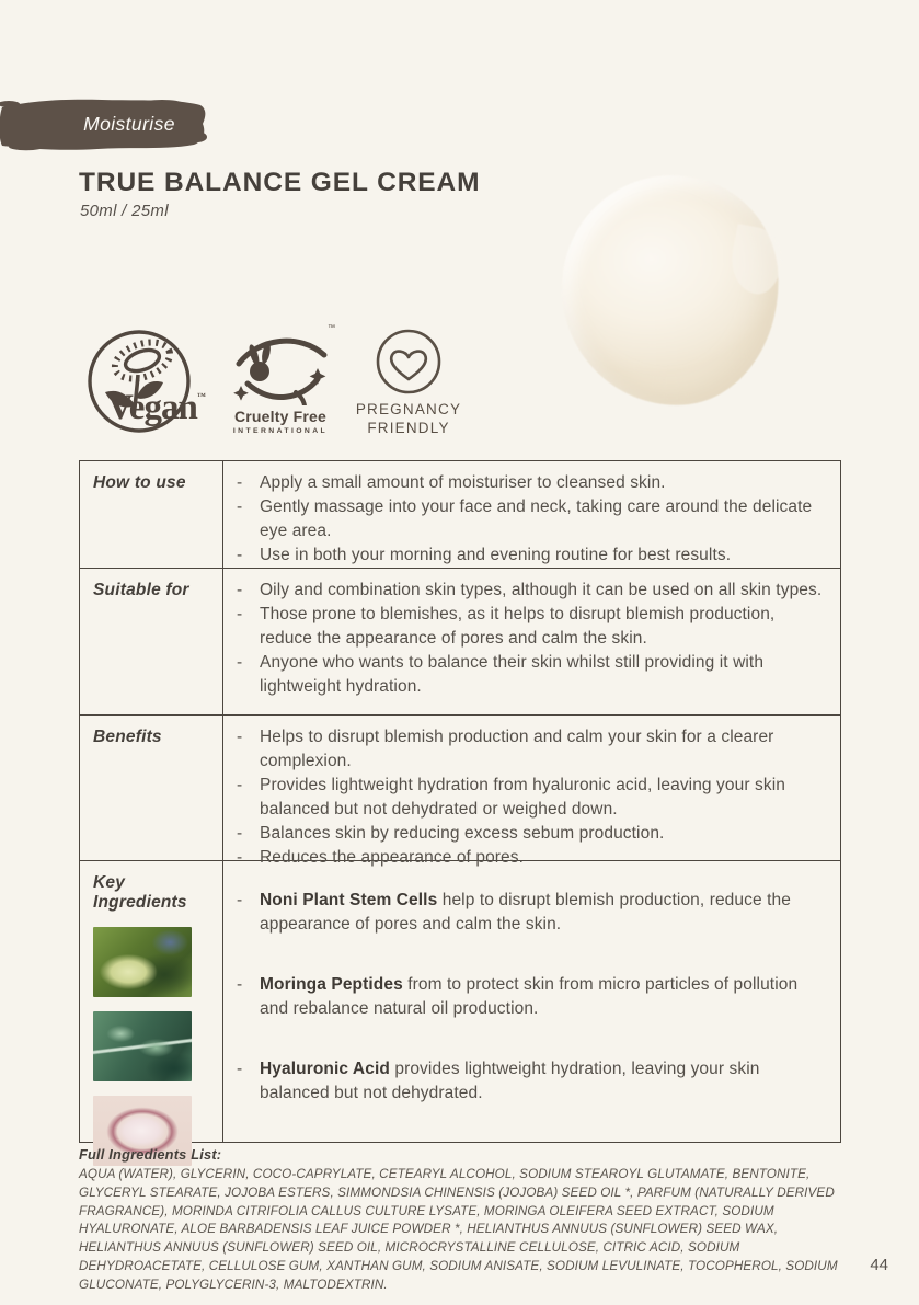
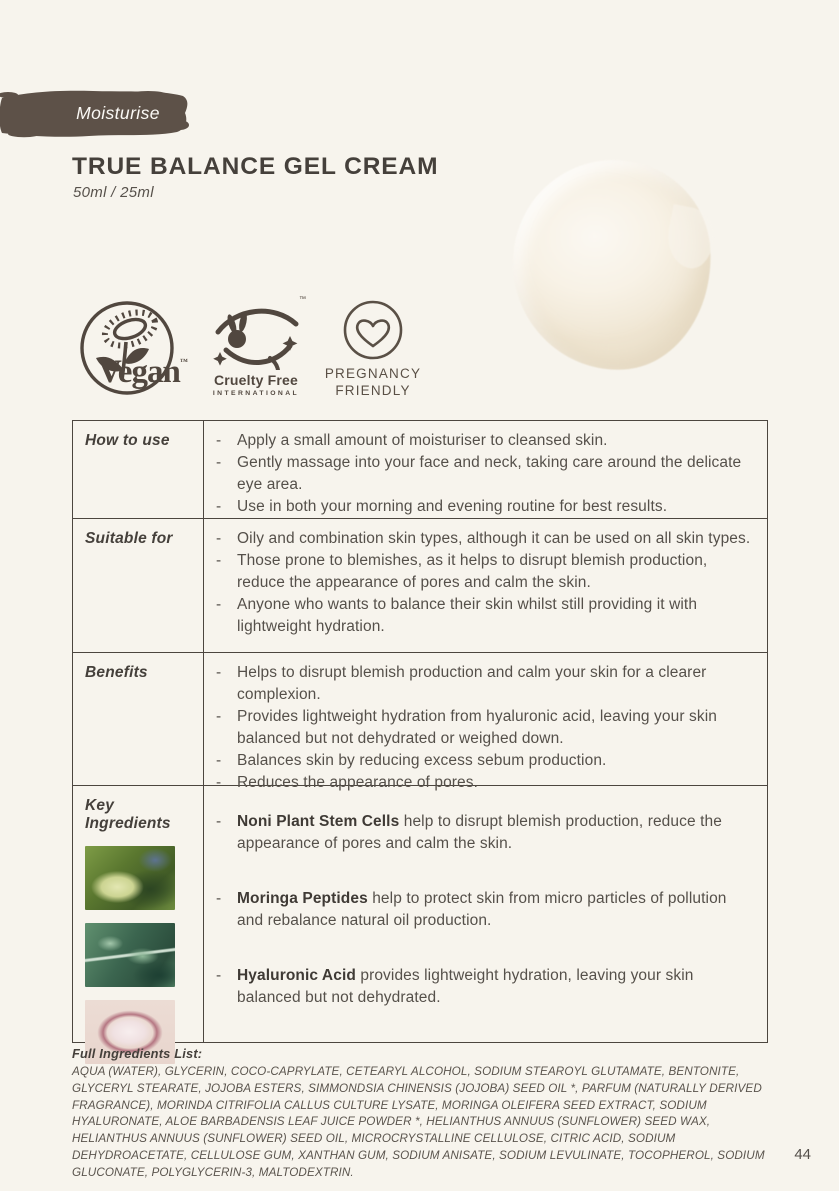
  Moisturise
  TRUE BALANCE GEL CREAM
  50ml / 25ml
  Vegan™
  Cruelty Free
  PREGNANCY
  FRIENDLY
  How to use
  Apply a small amount of moisturiser to cleansed skin.
  Gently massage into your face and neck, taking care around the delicate eye area.
  Use in both your morning and evening routine for best results.
  Suitable for
  Oily and combination skin types, although it can be used on all skin types.
  Those prone to blemishes, as it helps to disrupt blemish production, reduce the appearance of pores and calm the skin.
  Anyone who wants to balance their skin whilst still providing it with lightweight hydration.
  Benefits
  Helps to disrupt blemish production and calm your skin for a clearer complexion.
  Provides lightweight hydration from hyaluronic acid, leaving your skin balanced but not dehydrated or weighed down.
  Balances skin by reducing excess sebum production.
  Reduces the appearance of pores.
  Key Ingredients
  Noni Plant Stem Cells help to disrupt blemish production, reduce the appearance of pores and calm the skin.
- Moringa Peptides from to protect skin from micro particles of pollution and rebalance natural oil production.
+ Moringa Peptides help to protect skin from micro particles of pollution and rebalance natural oil production.
  Hyaluronic Acid provides lightweight hydration, leaving your skin balanced but not dehydrated.
  Full Ingredients List:
  AQUA (WATER), GLYCERIN, COCO-CAPRYLATE, CETEARYL ALCOHOL, SODIUM STEAROYL GLUTAMATE, BENTONITE, GLYCERYL STEARATE, JOJOBA ESTERS, SIMMONDSIA CHINENSIS (JOJOBA) SEED OIL *, PARFUM (NATURALLY DERIVED FRAGRANCE), MORINDA CITRIFOLIA CALLUS CULTURE LYSATE, MORINGA OLEIFERA SEED EXTRACT, SODIUM HYALURONATE, ALOE BARBADENSIS LEAF JUICE POWDER *, HELIANTHUS ANNUUS (SUNFLOWER) SEED WAX, HELIANTHUS ANNUUS (SUNFLOWER) SEED OIL, MICROCRYSTALLINE CELLULOSE, CITRIC ACID, SODIUM DEHYDROACETATE, CELLULOSE GUM, XANTHAN GUM, SODIUM ANISATE, SODIUM LEVULINATE, TOCOPHEROL, SODIUM GLUCONATE, POLYGLYCERIN-3, MALTODEXTRIN.
  44
